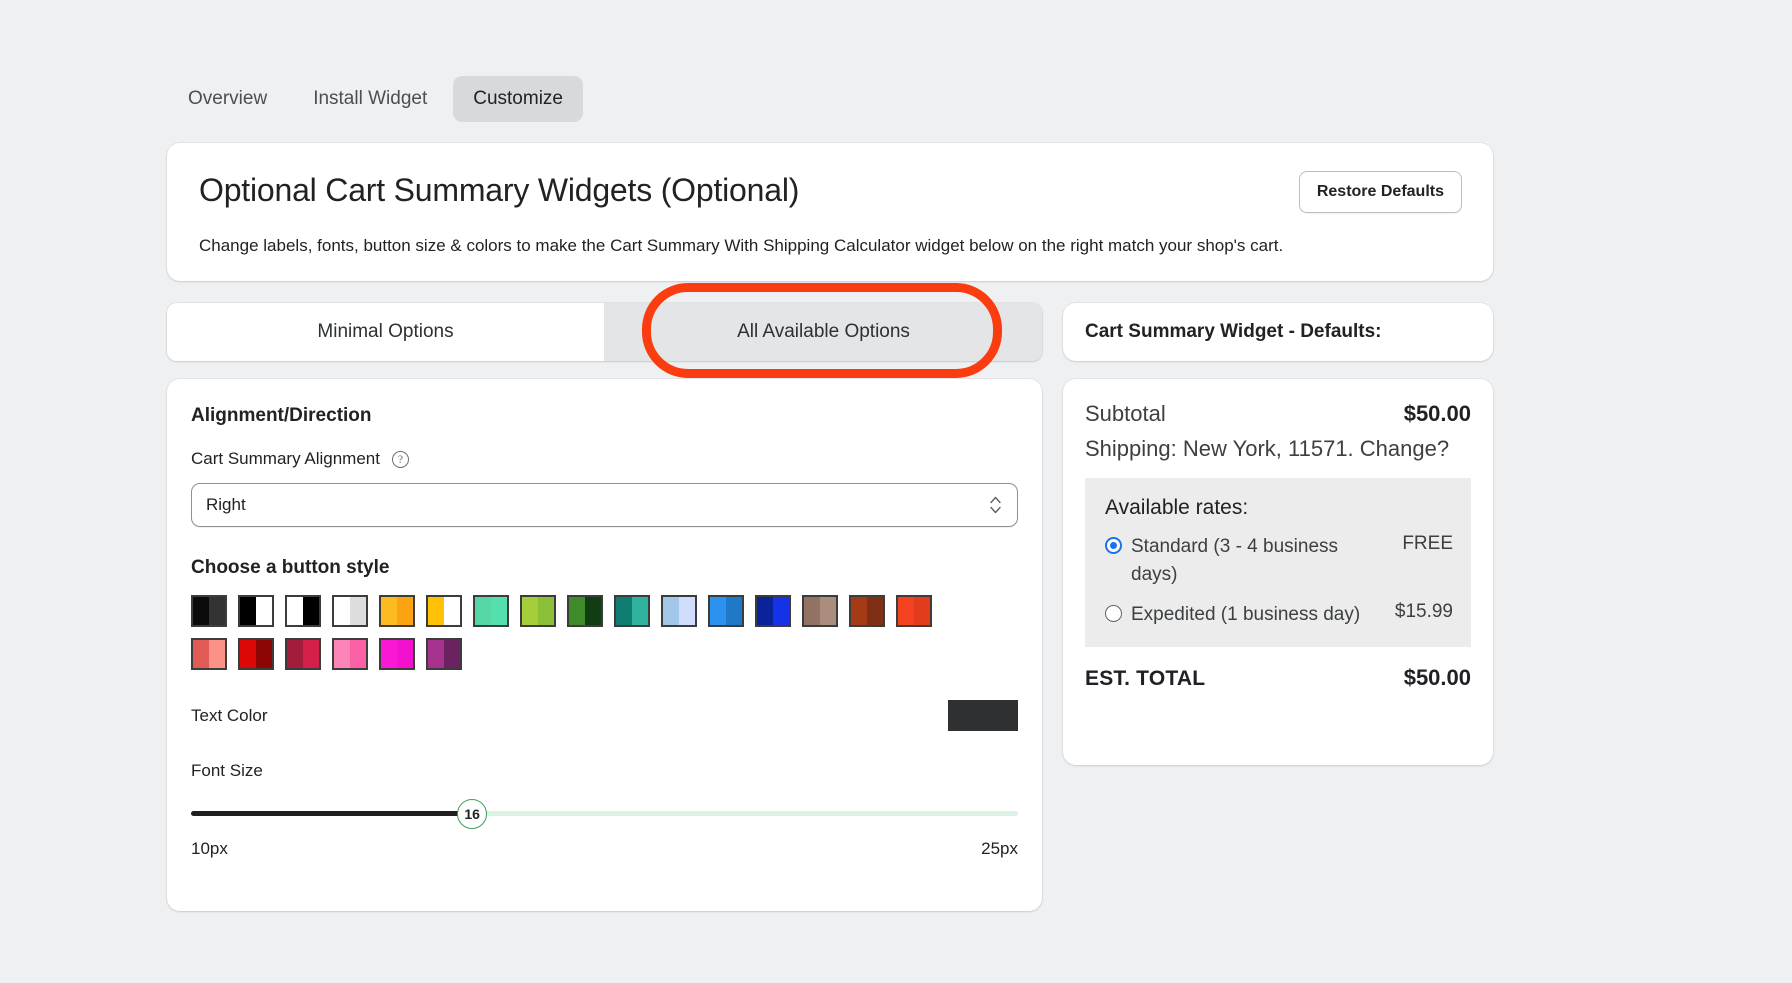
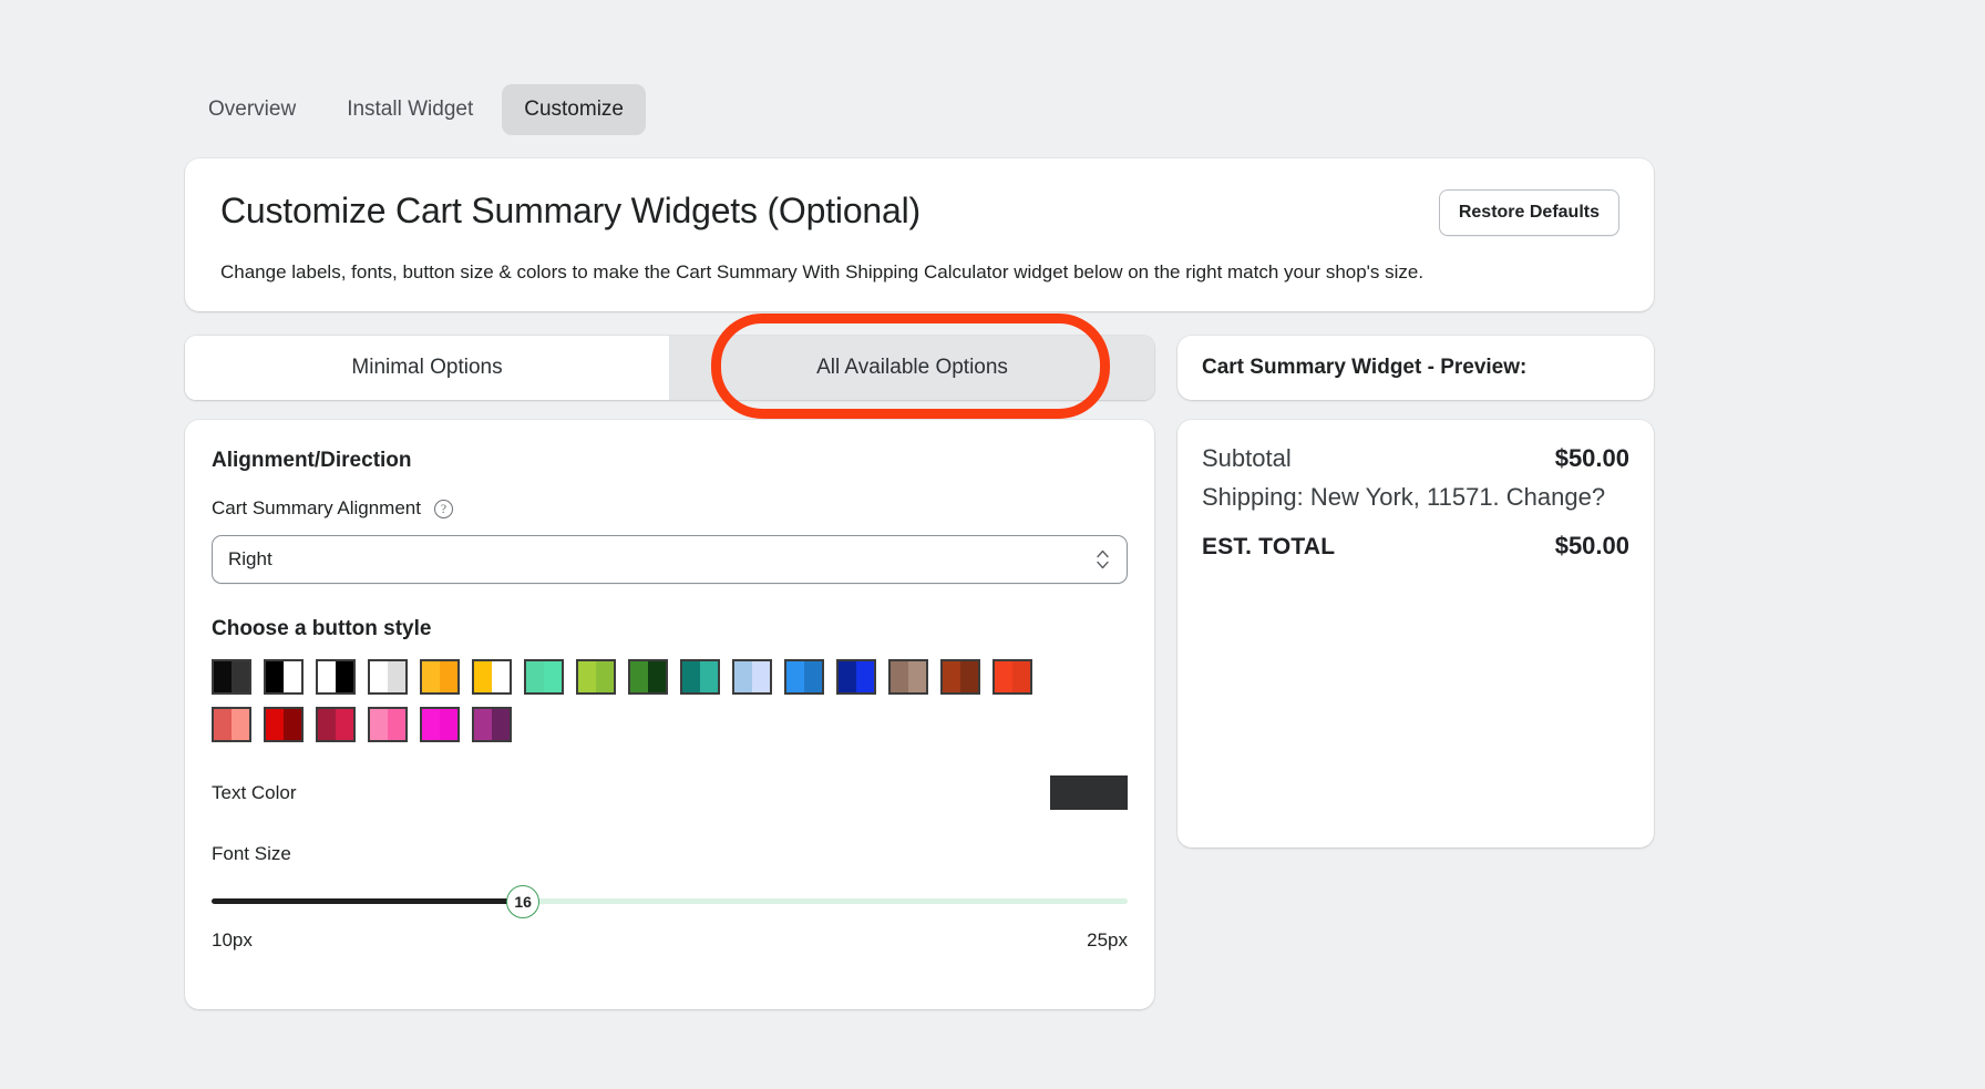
  Overview
  Install Widget
  Customize
- Optional Cart Summary Widgets (Optional)
+ Customize Cart Summary Widgets (Optional)
- Change labels, fonts, button size & colors to make the Cart Summary With Shipping Calculator widget below on the right match your shop's cart.
+ Change labels, fonts, button size & colors to make the Cart Summary With Shipping Calculator widget below on the right match your shop's size.
  Restore Defaults
  Minimal Options
  All Available Options
  Alignment/Direction
  Cart Summary Alignment
  ?
  Right
  Choose a button style
  Text Color
  Font Size
  16
  10px
  25px
- Cart Summary Widget - Defaults:
+ Cart Summary Widget - Preview:
  Subtotal
  $50.00
  Shipping: New York, 11571. Change?
- Available rates:
- Standard (3 - 4 business days)
- FREE
- Expedited (1 business day)
- $15.99
  EST. TOTAL
  $50.00
